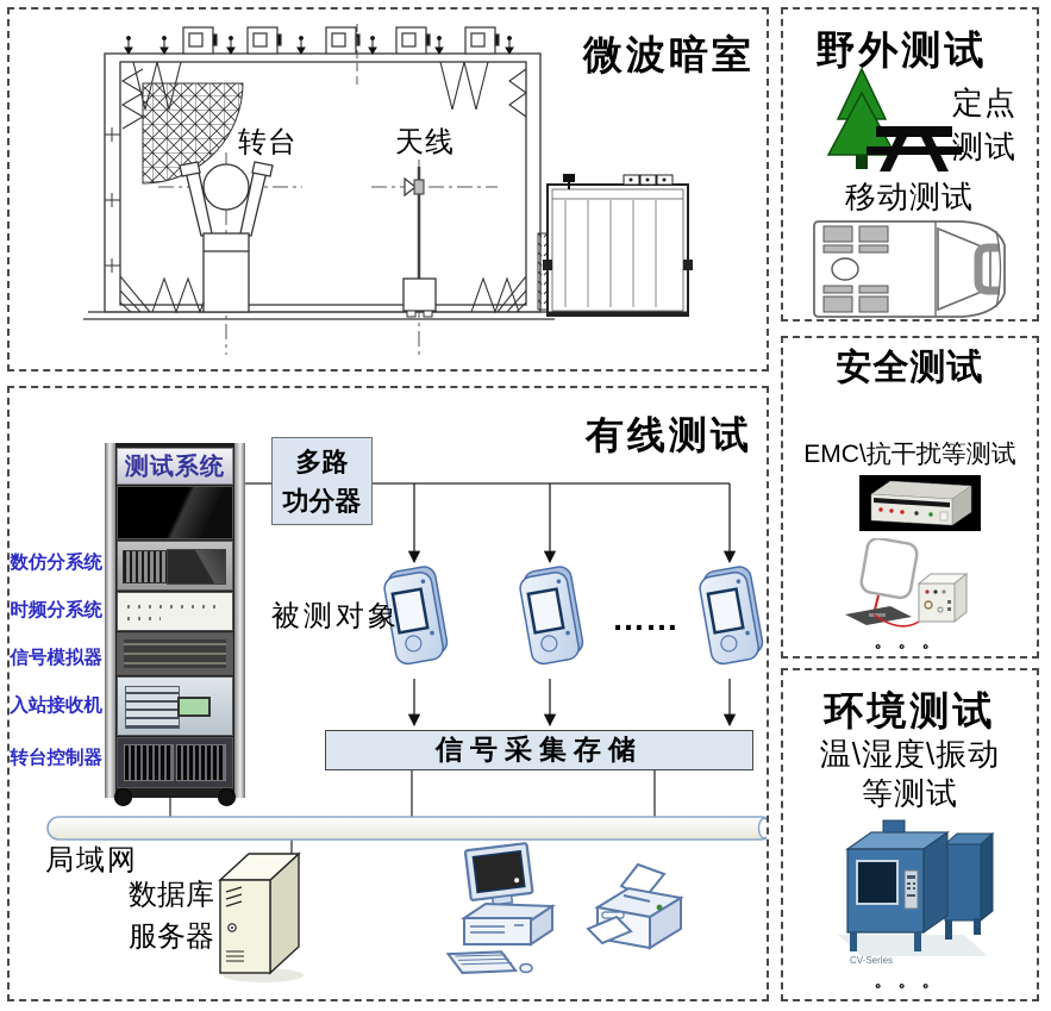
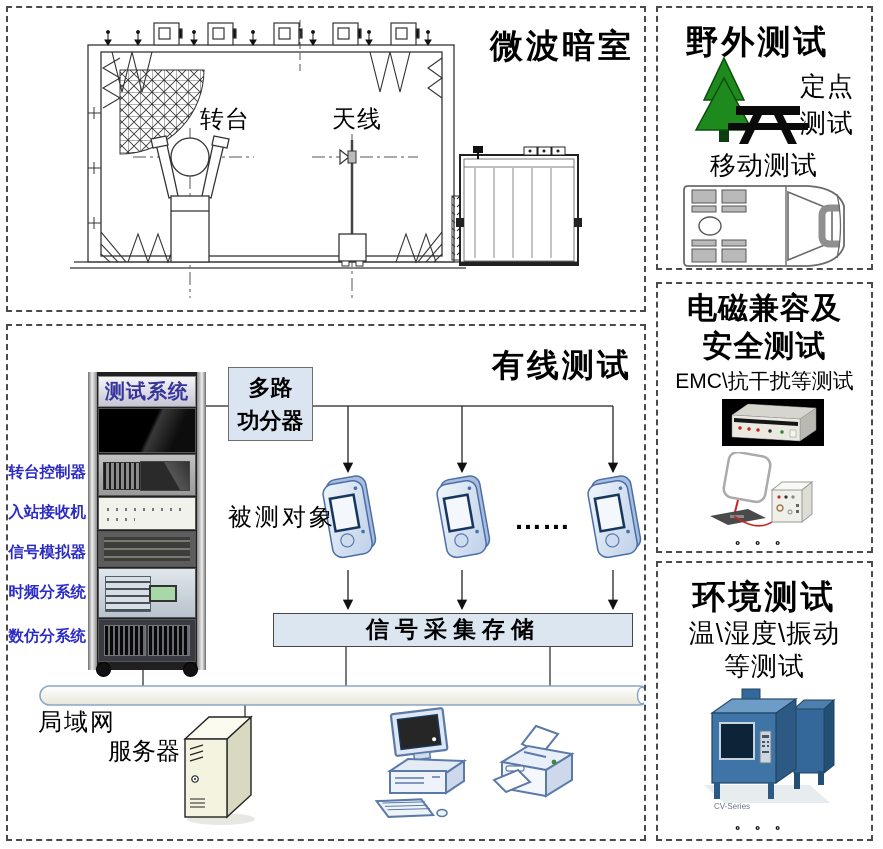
  微波暗室
  转台
  天线
  测试系统
- 数仿分系统
+ 转台控制器
- 时频分系统
+ 入站接收机
  信号模拟器
- 入站接收机
+ 时频分系统
- 转台控制器
+ 数仿分系统
  多路
  功分器
  有线测试
  被测对象
  ……
  信号采集存储
  局域网
- 数据库
  服务器
  野外测试
  定点
  测试
  移动测试
+ 电磁兼容及
  安全测试
  EMC\抗干扰等测试
  。。。
  环境测试
  温\湿度\振动
  等测试
  CV-Series
  。。。
